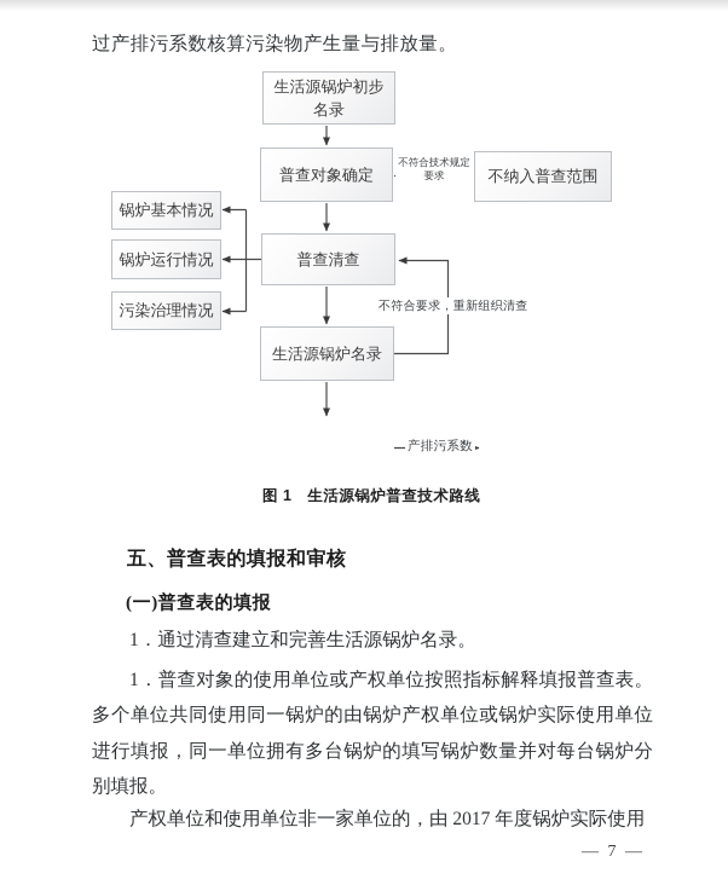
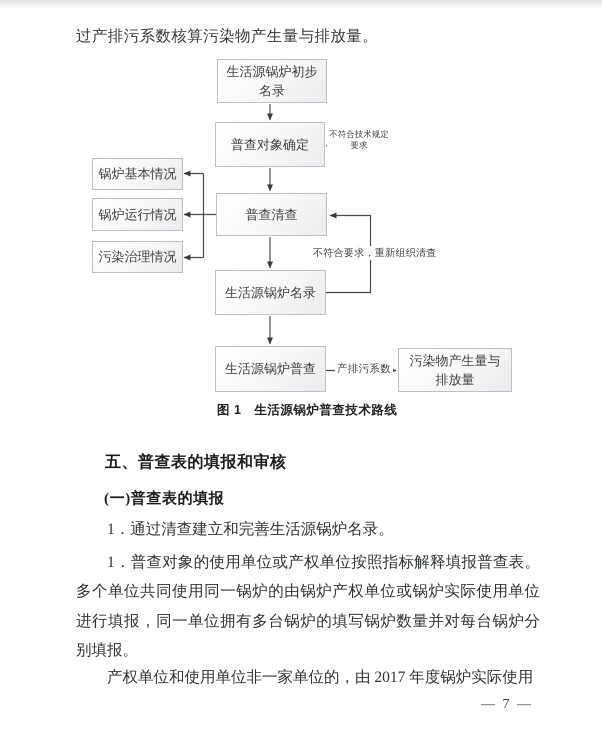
  过产排污系数核算污染物产生量与排放量。
  生活源锅炉初步名录
  普查对象确定
- 不纳入普查范围
  锅炉基本情况
  锅炉运行情况
  污染治理情况
  普查清查
  生活源锅炉名录
+ 生活源锅炉普查
+ 污染物产生量与排放量
  不符合技术规定
  要求
  不符合要求，重新组织清查
  产排污系数
  图 1 生活源锅炉普查技术路线
  五、普查表的填报和审核
  (一)普查表的填报
  1．通过清查建立和完善生活源锅炉名录。
  1．普查对象的使用单位或产权单位按照指标解释填报普查表。多个单位共同使用同一锅炉的由锅炉产权单位或锅炉实际使用单位进行填报，同一单位拥有多台锅炉的填写锅炉数量并对每台锅炉分别填报。
  产权单位和使用单位非一家单位的，由 2017 年度锅炉实际使用
  — 7 —
